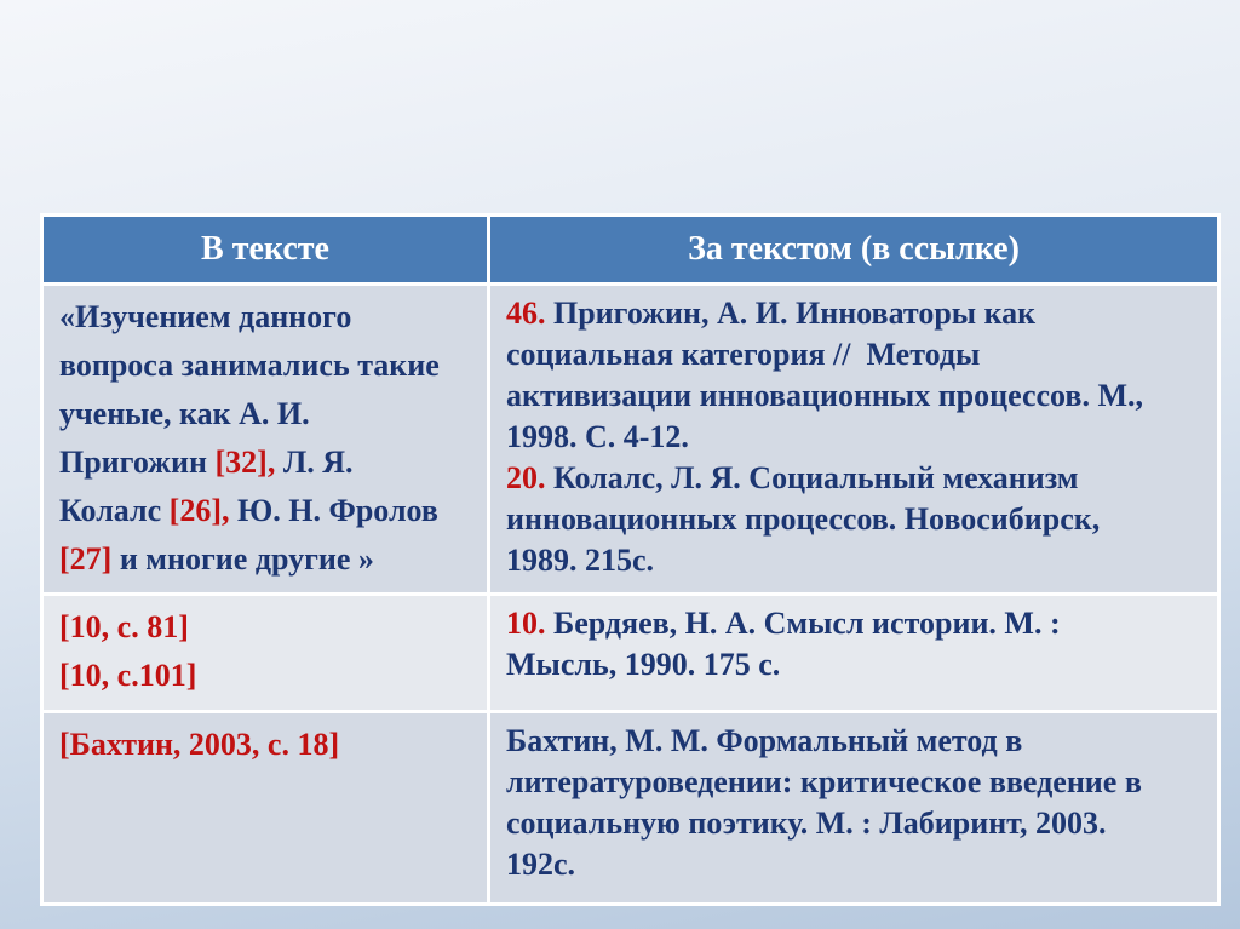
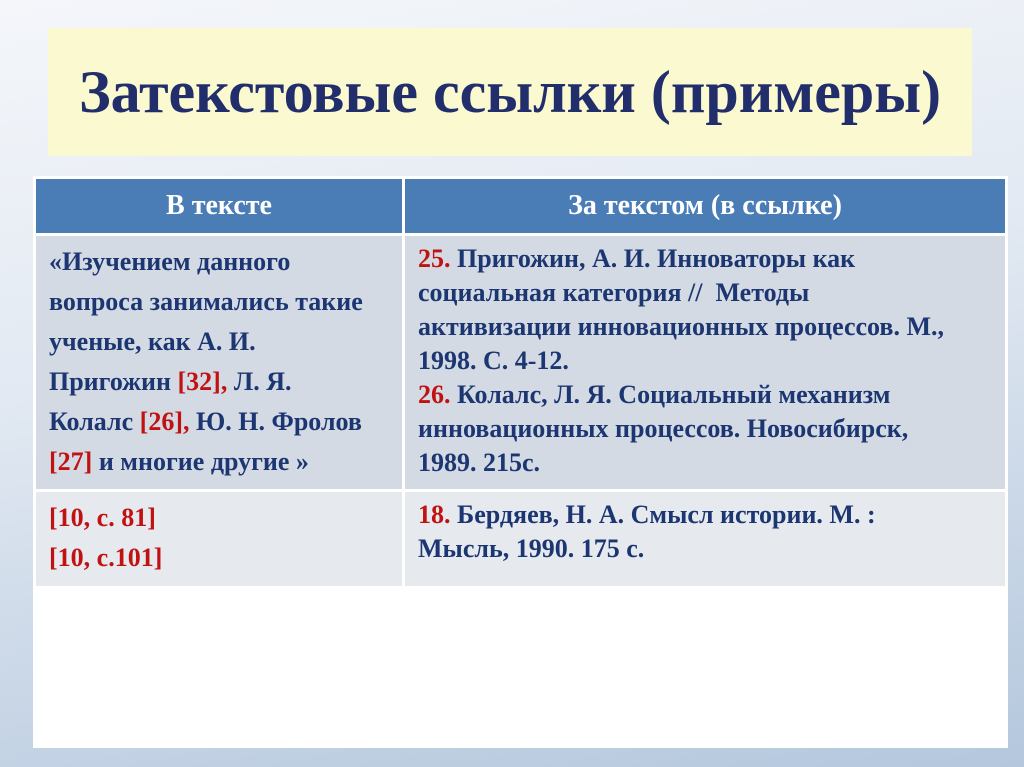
+ Затекстовые ссылки (примеры)
  В тексте
  За текстом (в ссылке)
  «Изучением данного
  вопроса занимались такие
  ученые, как А. И.
  Пригожин [32], Л. Я.
  Колалс [26], Ю. Н. Фролов
  [27] и многие другие »
- 46. Пригожин, А. И. Инноваторы как
+ 25. Пригожин, А. И. Инноваторы как
  социальная категория // Методы
  активизации инновационных процессов. М.,
  1998. С. 4-12.
- 20. Колалс, Л. Я. Социальный механизм
+ 26. Колалс, Л. Я. Социальный механизм
  инновационных процессов. Новосибирск,
  1989. 215с.
  [10, с. 81]
  [10, с.101]
- 10. Бердяев, Н. А. Смысл истории. М. :
+ 18. Бердяев, Н. А. Смысл истории. М. :
  Мысль, 1990. 175 с.
- [Бахтин, 2003, с. 18]
- Бахтин, М. М. Формальный метод в
- литературоведении: критическое введение в
- социальную поэтику. М. : Лабиринт, 2003.
- 192с.
